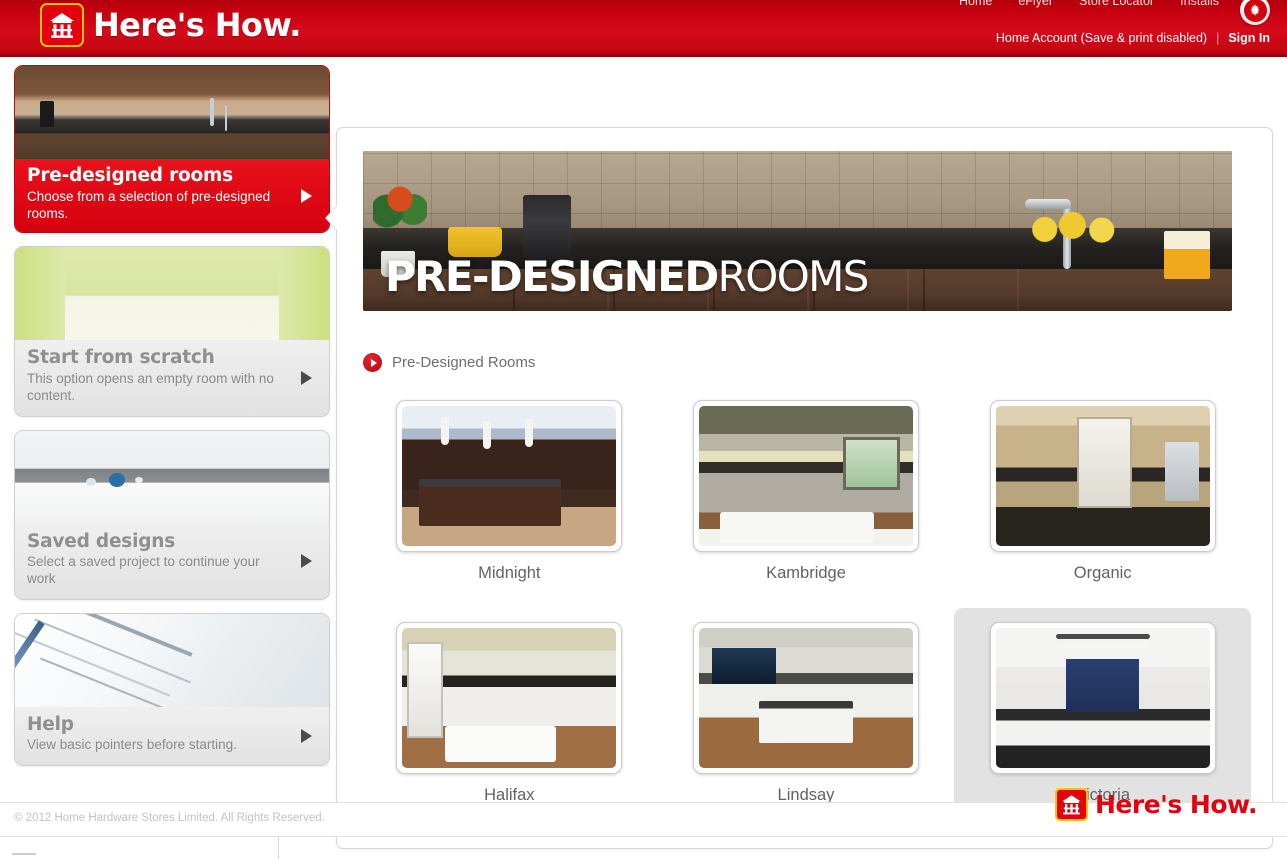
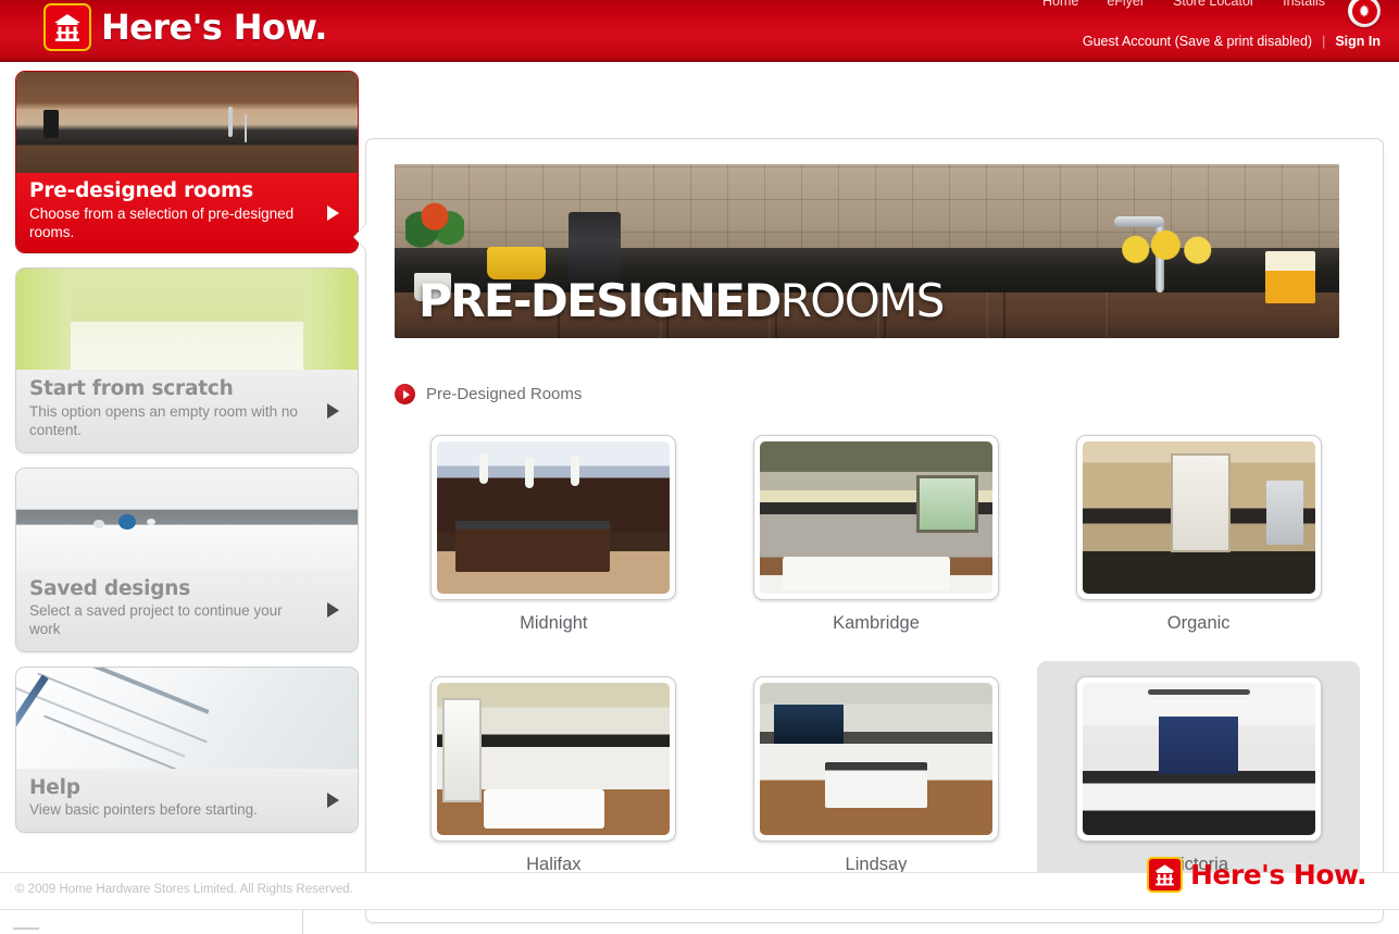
  Here's How.
  Home
  eFlyer
  Store Locator
  Installs
- Home Account (Save & print disabled)
+ Guest Account (Save & print disabled)
  |
  Sign In
  Pre-designed rooms
  Choose from a selection of pre-designed rooms.
  Start from scratch
  This option opens an empty room with no content.
  Saved designs
  Select a saved project to continue your work
  Help
  View basic pointers before starting.
  PRE-DESIGNEDROOMS
  Pre-Designed Rooms
  Midnight
  Kambridge
  Organic
  Halifax
  Lindsay
  ctoria
- © 2012 Home Hardware Stores Limited. All Rights Reserved.
+ © 2009 Home Hardware Stores Limited. All Rights Reserved.
  Here's How.
